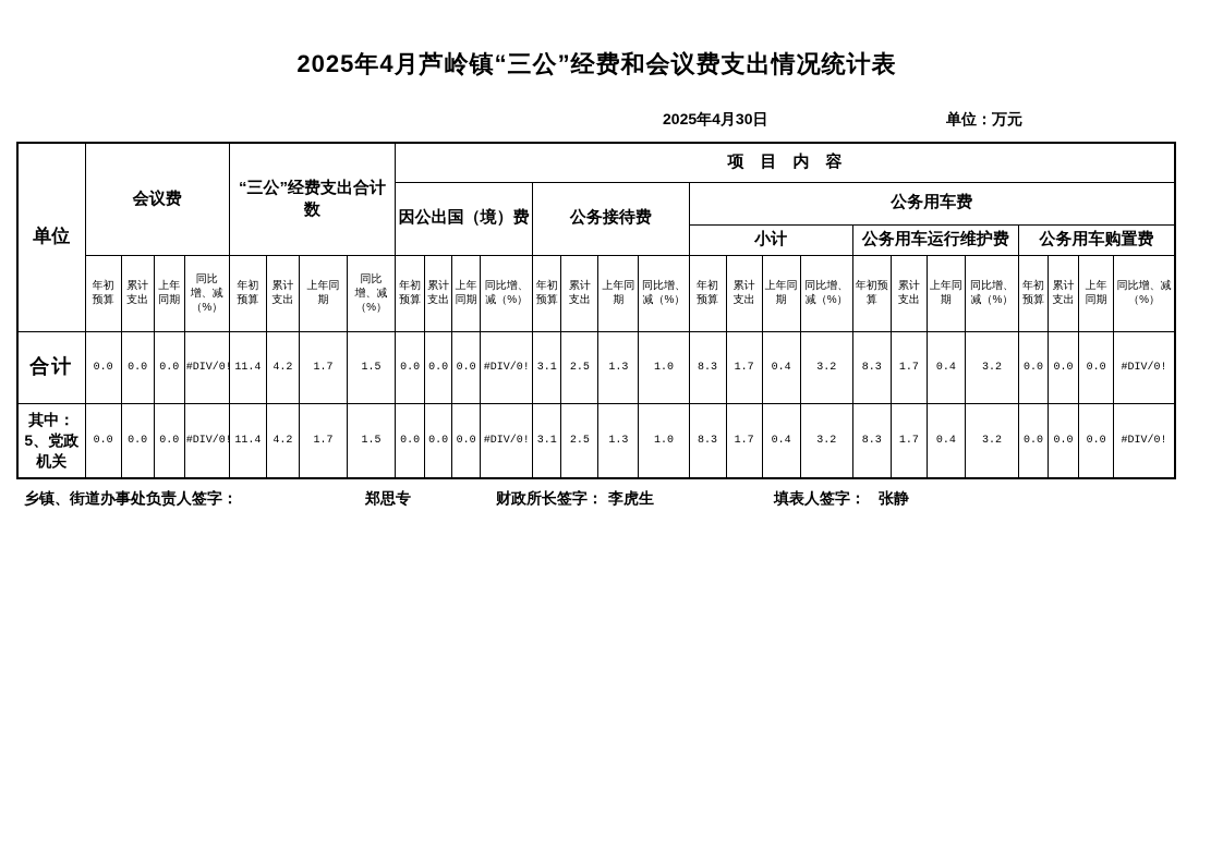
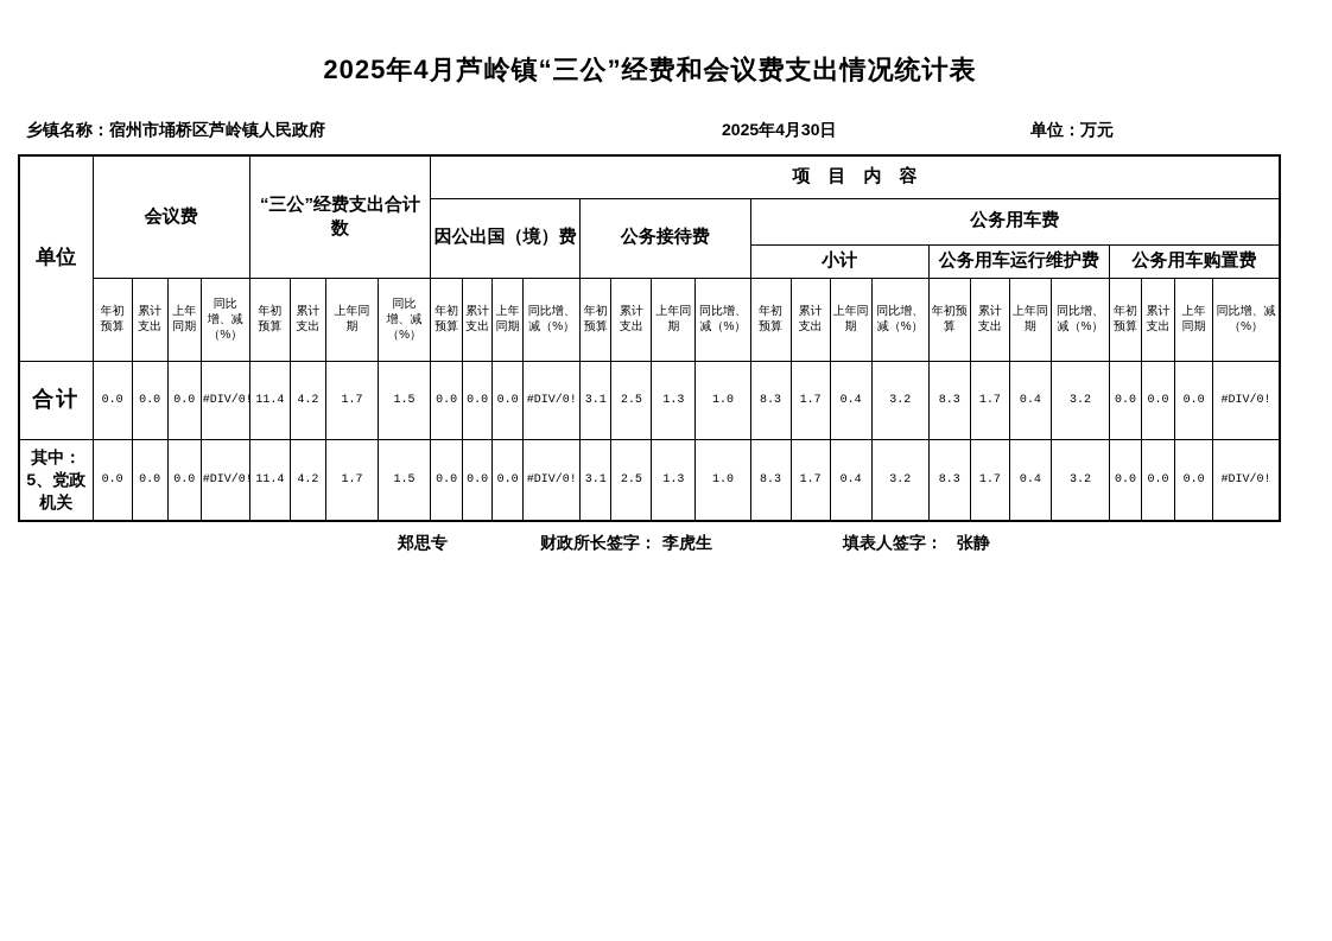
  2025年4月芦岭镇“三公”经费和会议费支出情况统计表
+ 乡镇名称：宿州市埇桥区芦岭镇人民政府
  2025年4月30日
  单位：万元
  单位	会议费	“三公”经费支出合计数	项 目 内 容
  因公出国（境）费	公务接待费	公务用车费
  小计	公务用车运行维护费	公务用车购置费
  年初预算	累计支出	上年同期	同比增、减（%）	年初预算	累计支出	上年同期	同比增、减（%）	年初预算	累计支出	上年同期	同比增、减（%）	年初预算	累计支出	上年同期	同比增、减（%）	年初预算	累计支出	上年同期	同比增、减（%）	年初预算	累计支出	上年同期	同比增、减（%）	年初预算	累计支出	上年同期	同比增、减（%）
  合计	0.0	0.0	0.0	#DIV/0!	11.4	4.2	1.7	1.5	0.0	0.0	0.0	#DIV/0!	3.1	2.5	1.3	1.0	8.3	1.7	0.4	3.2	8.3	1.7	0.4	3.2	0.0	0.0	0.0	#DIV/0!
  其中：5、党政机关	0.0	0.0	0.0	#DIV/0!	11.4	4.2	1.7	1.5	0.0	0.0	0.0	#DIV/0!	3.1	2.5	1.3	1.0	8.3	1.7	0.4	3.2	8.3	1.7	0.4	3.2	0.0	0.0	0.0	#DIV/0!
- 乡镇、街道办事处负责人签字：
  郑思专
  财政所长签字：
  李虎生
  填表人签字：
  张静
